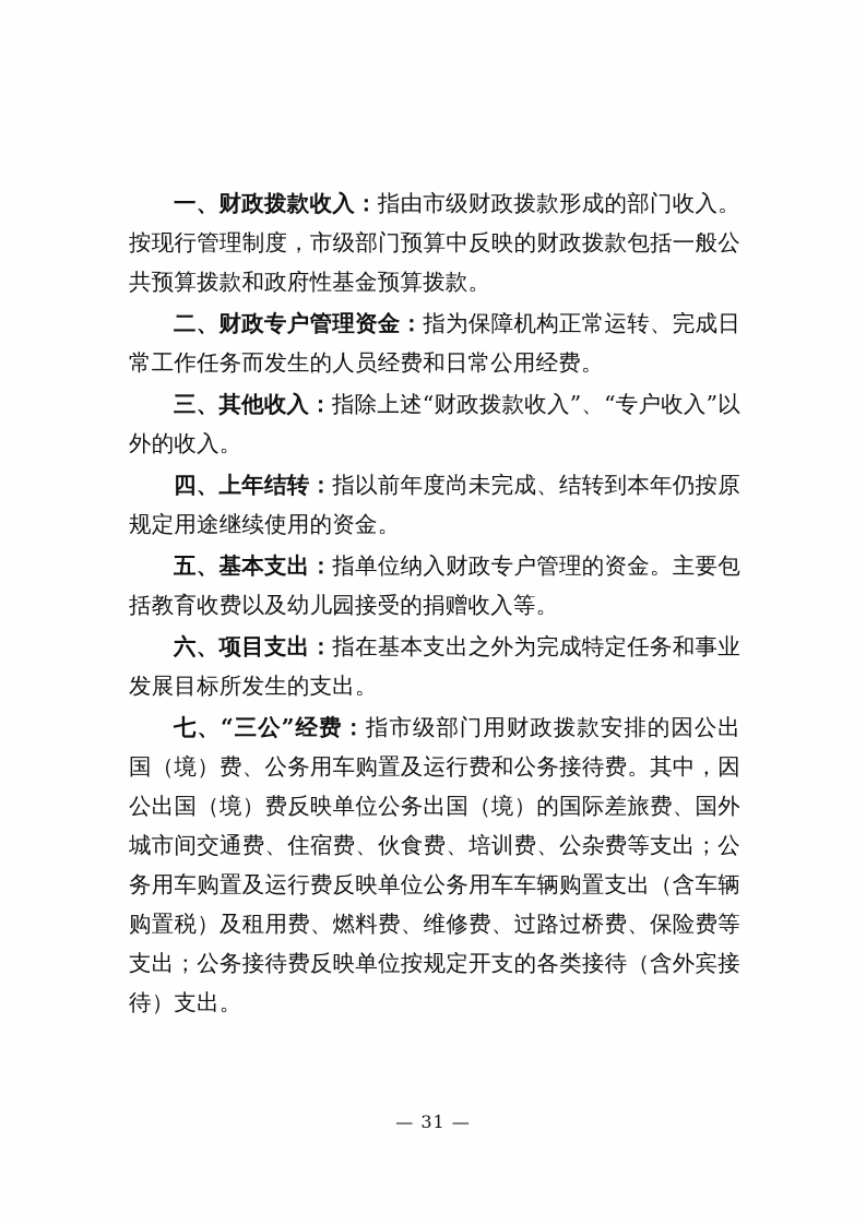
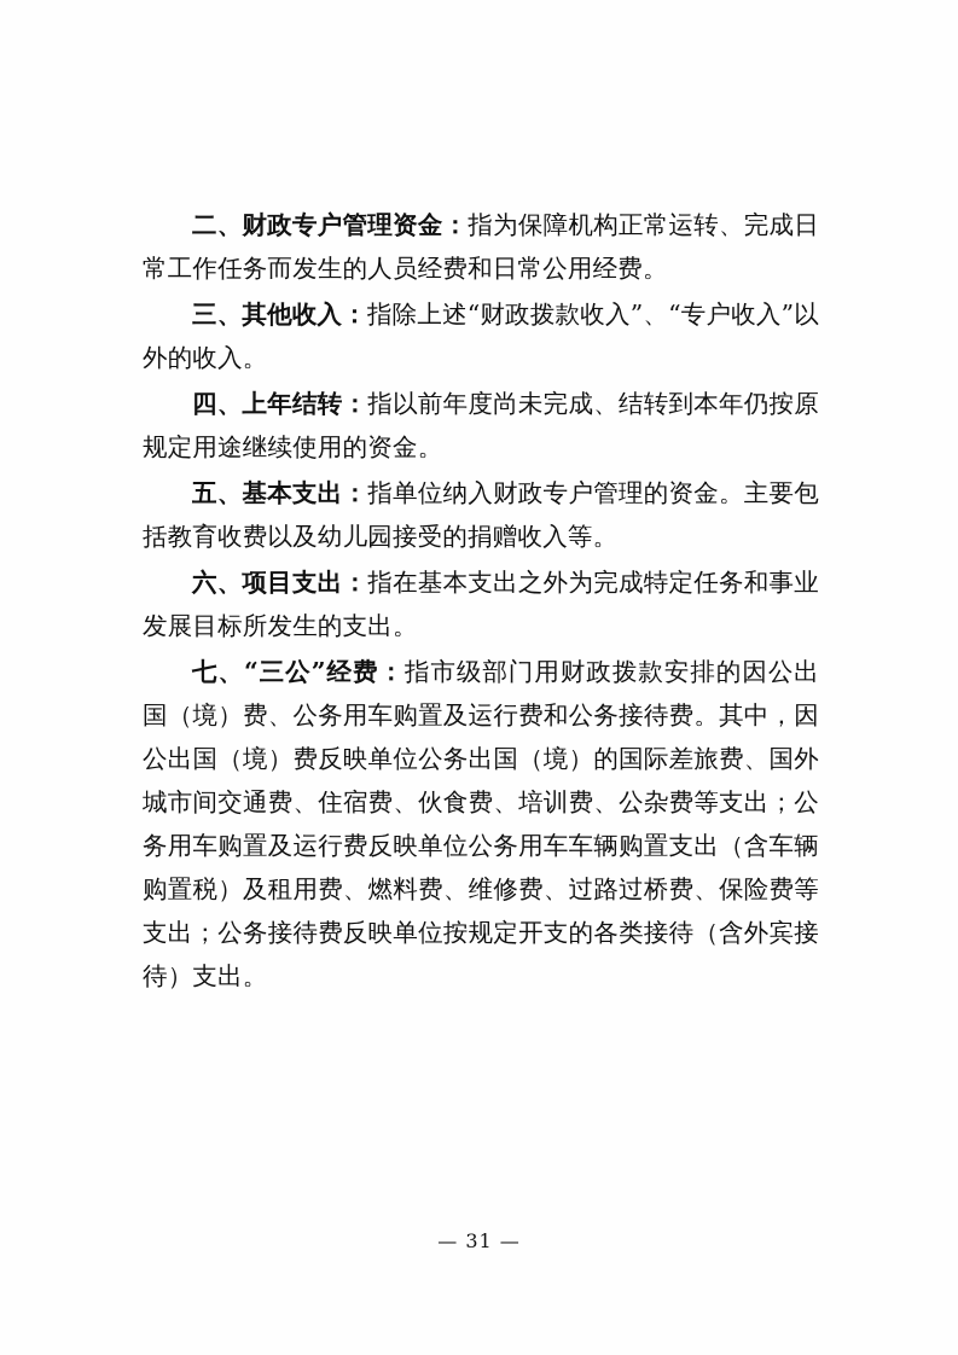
- 一、财政拨款收入：指由市级财政拨款形成的部门收入。按现行管理制度，市级部门预算中反映的财政拨款包括一般公共预算拨款和政府性基金预算拨款。
  二、财政专户管理资金：指为保障机构正常运转、完成日常工作任务而发生的人员经费和日常公用经费。
  三、其他收入：指除上述“财政拨款收入”、“专户收入”以外的收入。
  四、上年结转：指以前年度尚未完成、结转到本年仍按原规定用途继续使用的资金。
  五、基本支出：指单位纳入财政专户管理的资金。主要包括教育收费以及幼儿园接受的捐赠收入等。
  六、项目支出：指在基本支出之外为完成特定任务和事业发展目标所发生的支出。
  七、“三公”经费：指市级部门用财政拨款安排的因公出国（境）费、公务用车购置及运行费和公务接待费。其中，因公出国（境）费反映单位公务出国（境）的国际差旅费、国外城市间交通费、住宿费、伙食费、培训费、公杂费等支出；公务用车购置及运行费反映单位公务用车车辆购置支出（含车辆购置税）及租用费、燃料费、维修费、过路过桥费、保险费等支出；公务接待费反映单位按规定开支的各类接待（含外宾接待）支出。
  — 31 —
